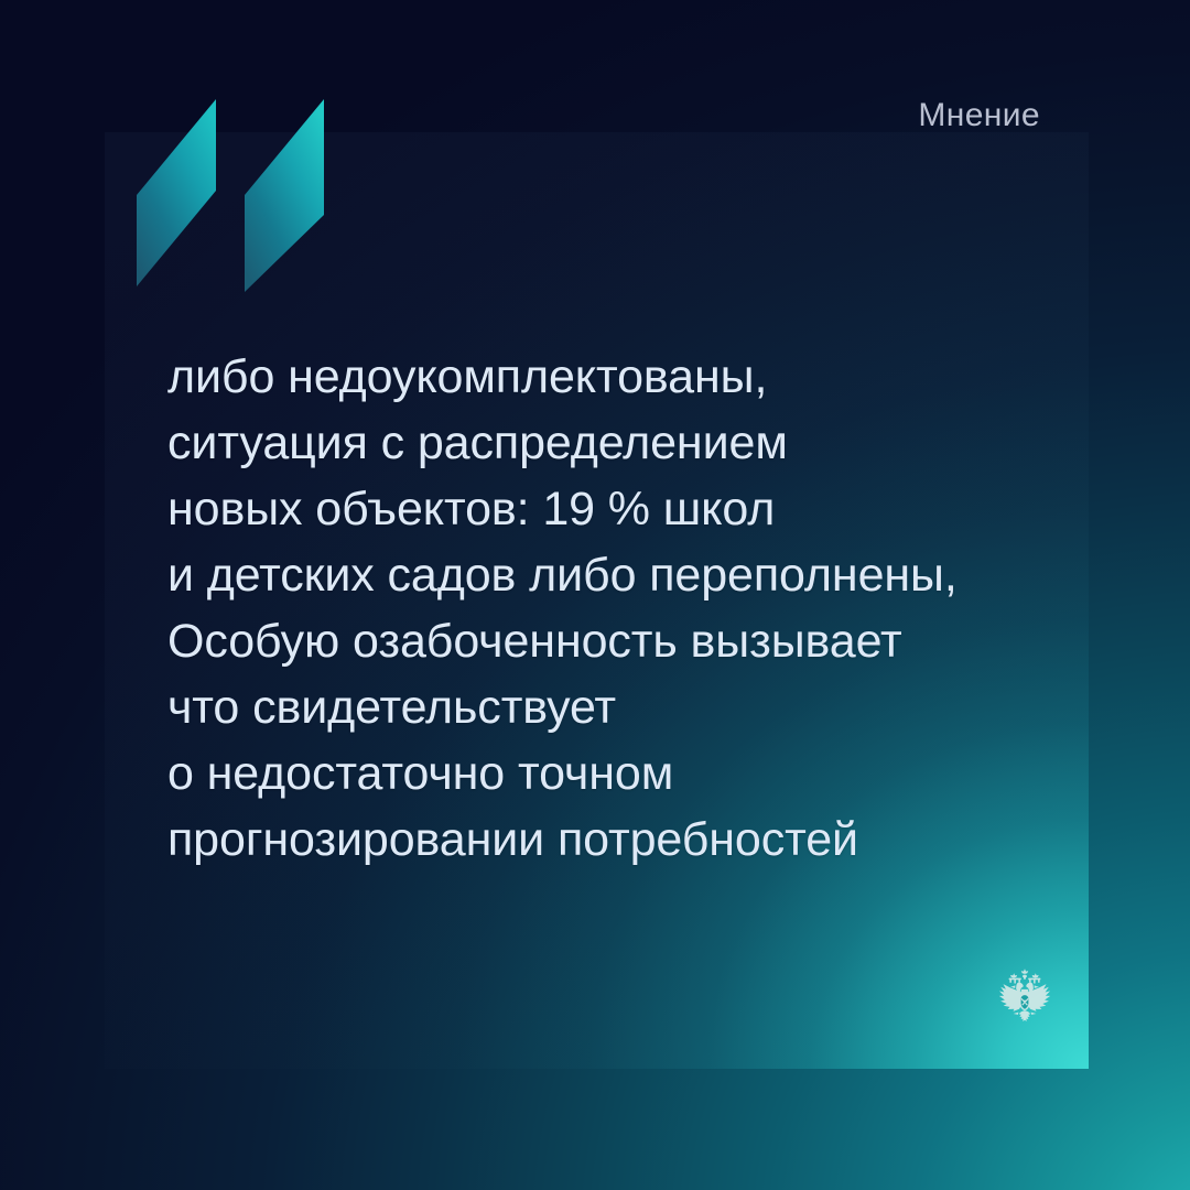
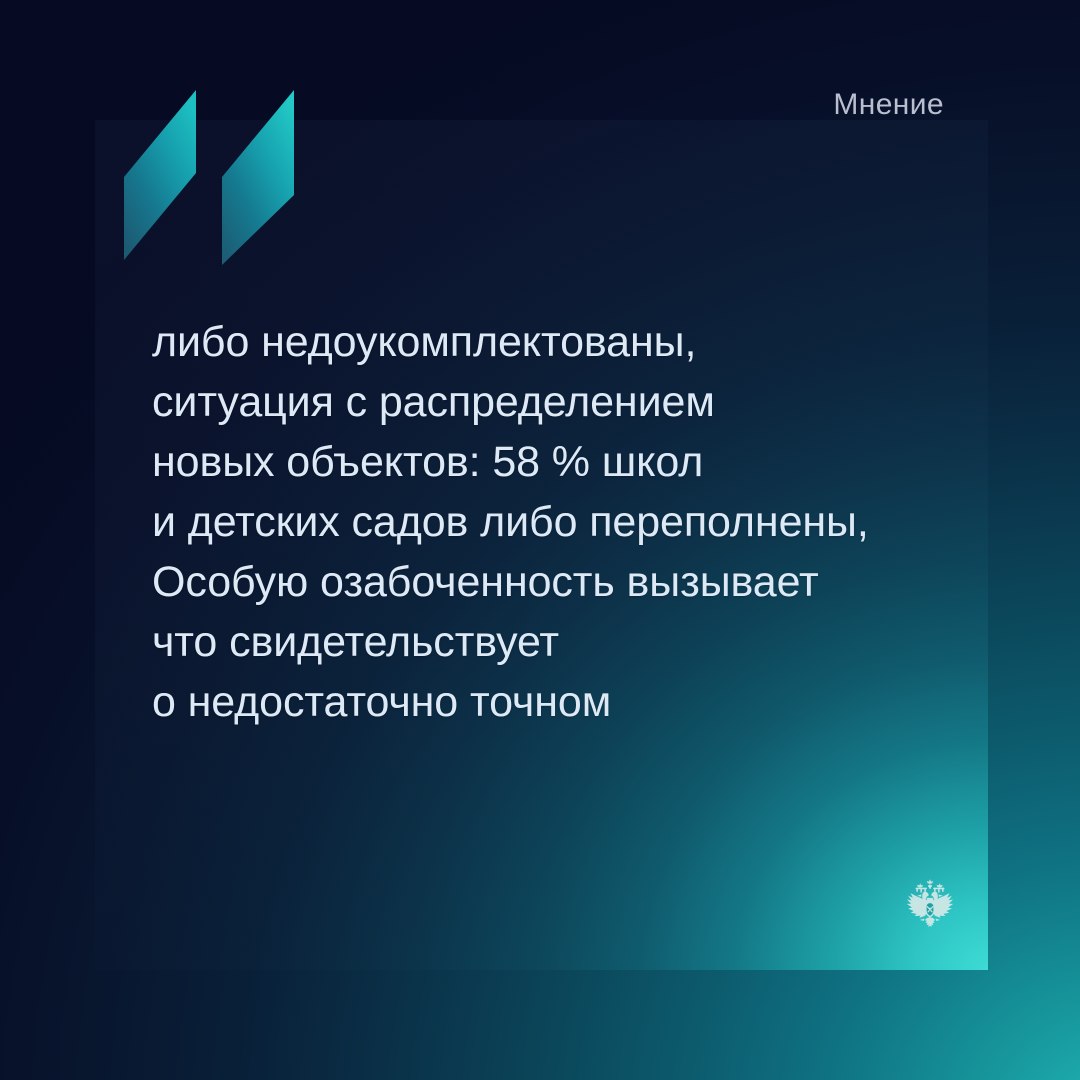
  Мнение
  либо недоукомплектованы,
  ситуация с распределением
- новых объектов: 19 % школ
+ новых объектов: 58 % школ
  и детских садов либо переполнены,
  Особую озабоченность вызывает
  что свидетельствует
  о недостаточно точном
- прогнозировании потребностей
